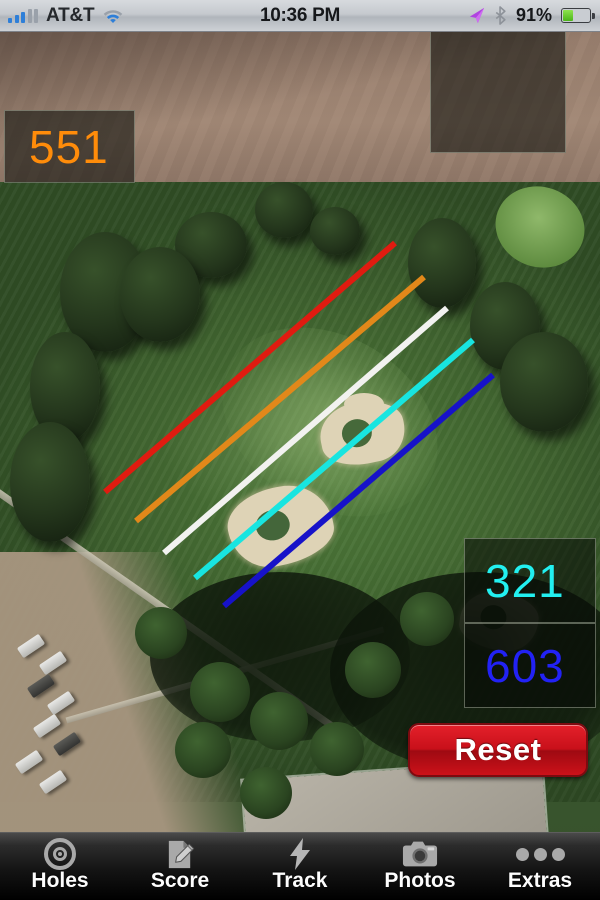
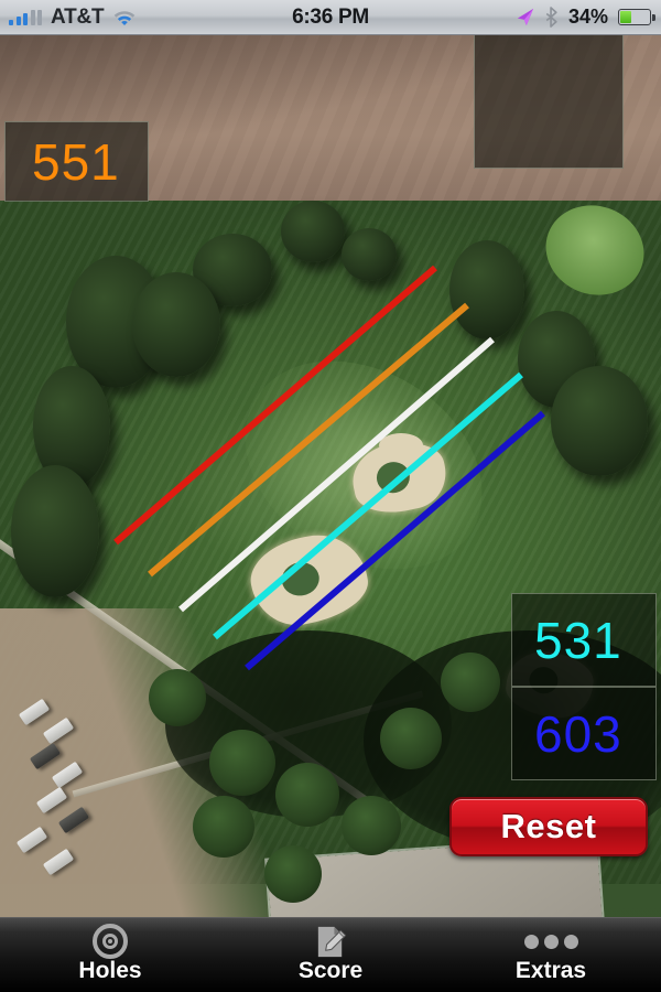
  551
- 321
+ 531
  603
  Reset
  AT&T
- 10:36 PM
+ 6:36 PM
- 91%
+ 34%
  Holes
  Score
- Track
- Photos
  Extras
